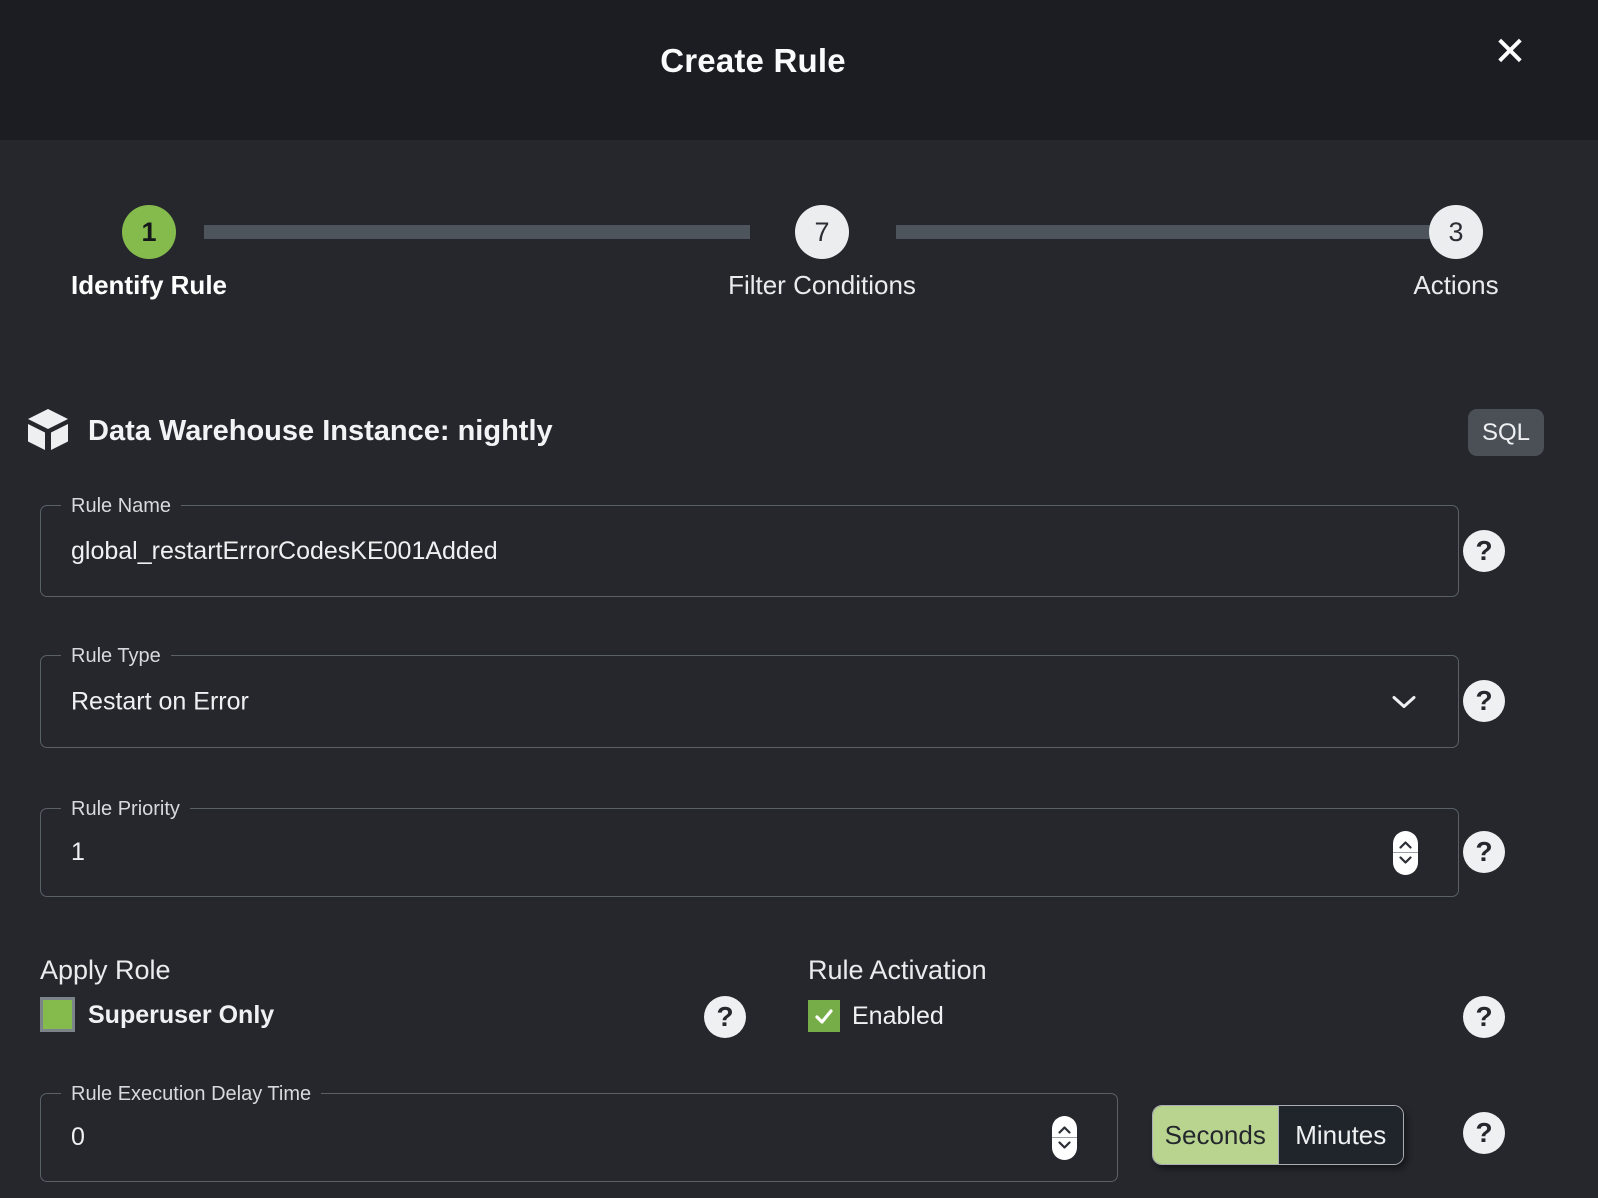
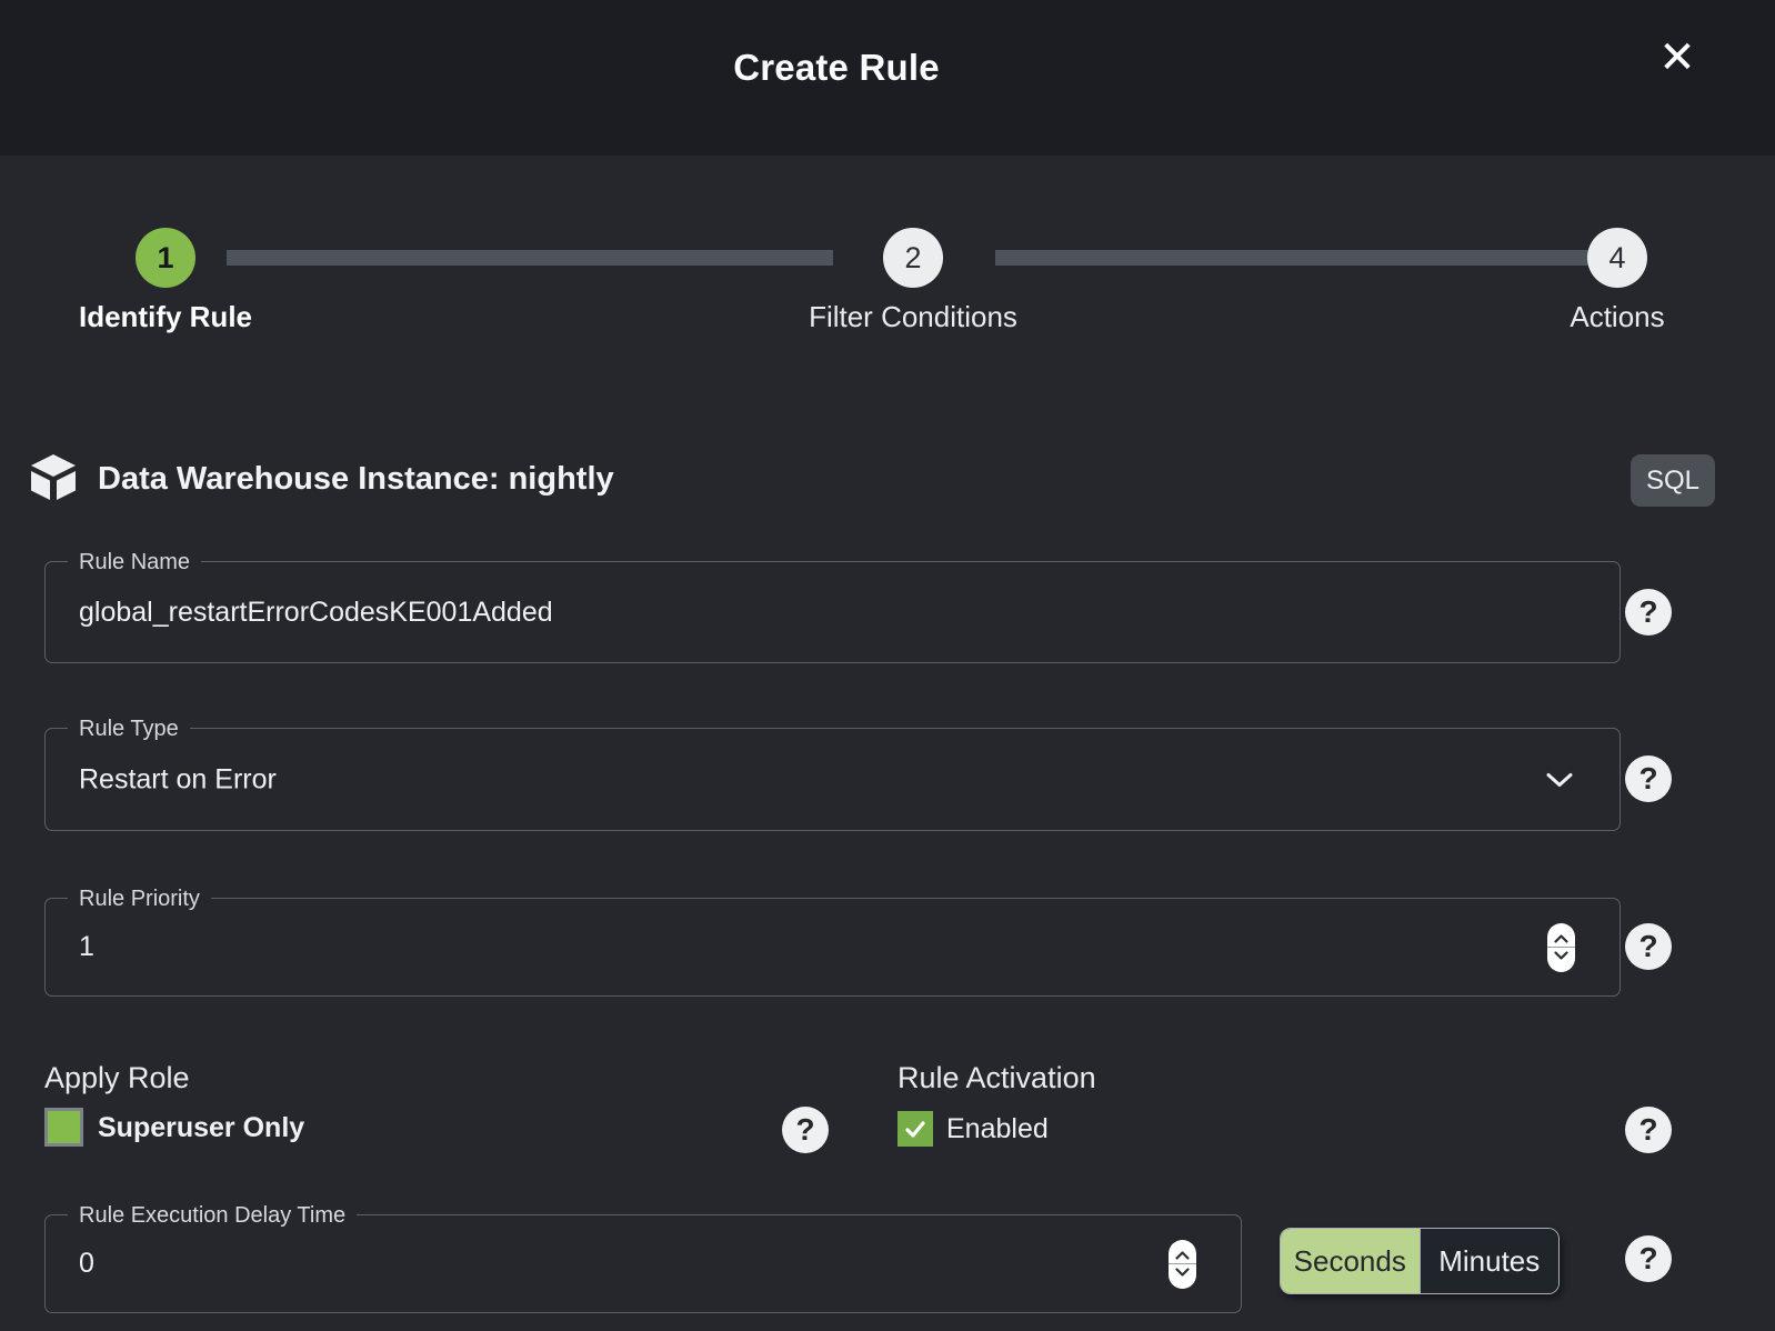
  Create Rule
  ✕
  1
- 7
+ 2
- 3
+ 4
  Identify Rule
  Filter Conditions
  Actions
  Data Warehouse Instance: nightly
  SQL
  Rule Name
  global_restartErrorCodesKE001Added
  ?
  Rule Type
  Restart on Error
  ?
  Rule Priority
  1
  ?
  Apply Role
  Superuser Only
  ?
  Rule Activation
  Enabled
  ?
  Rule Execution Delay Time
  0
  Seconds
  Minutes
  ?
